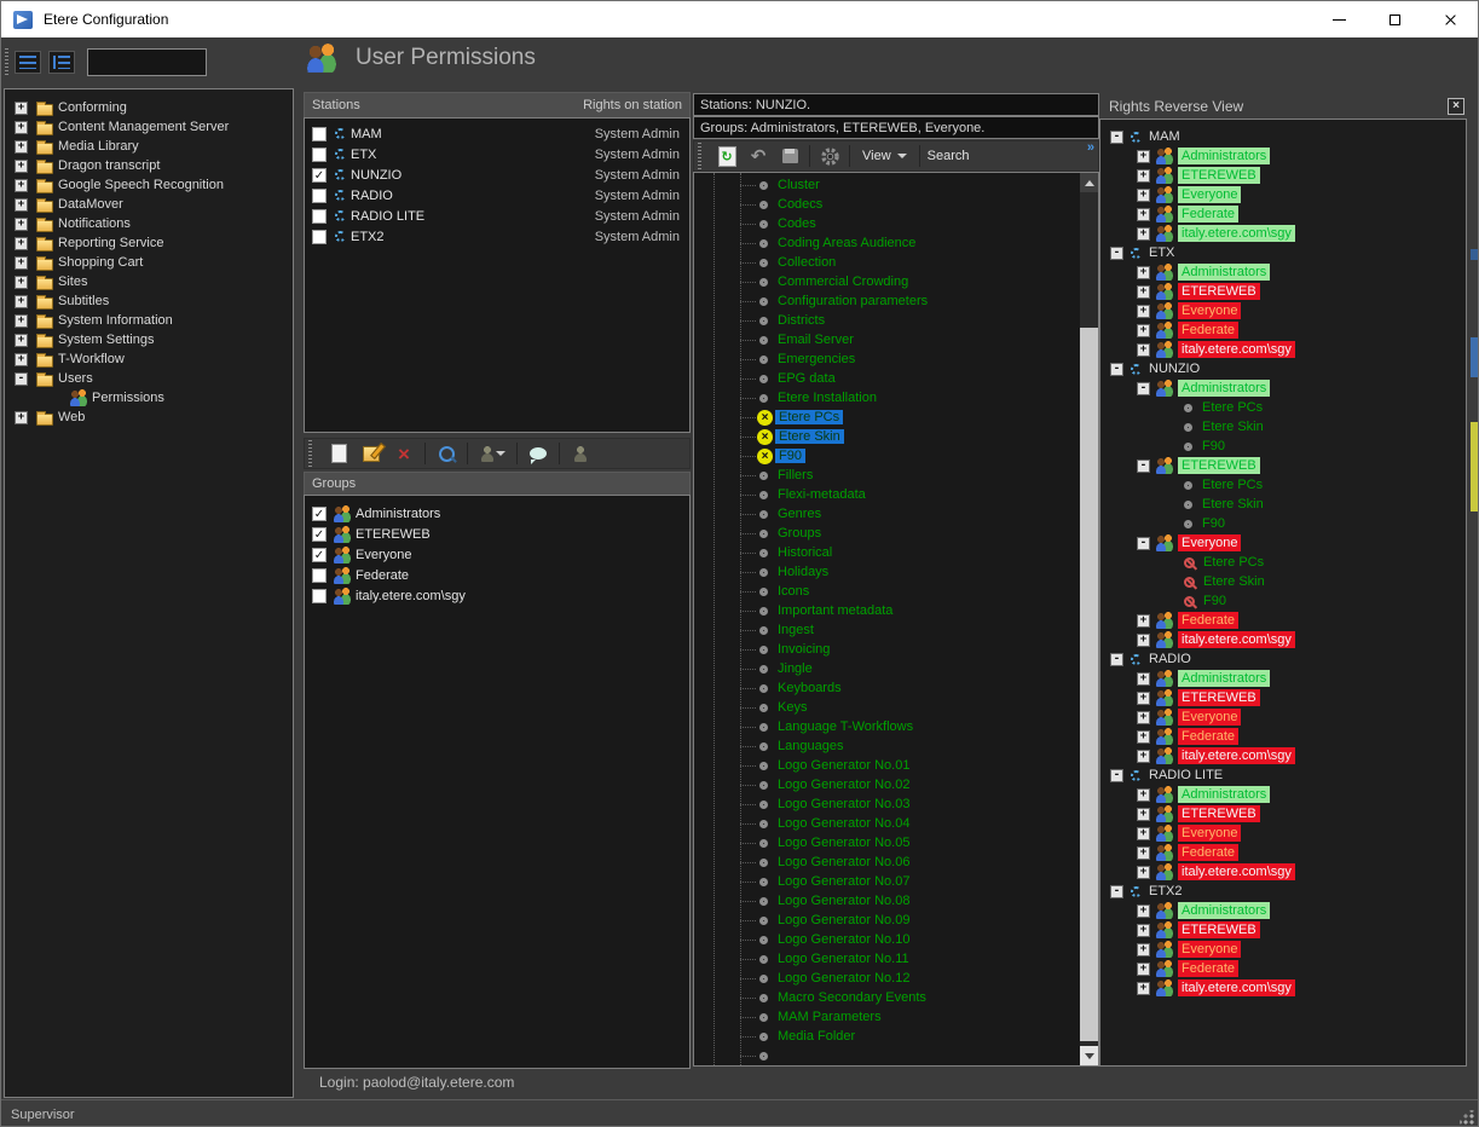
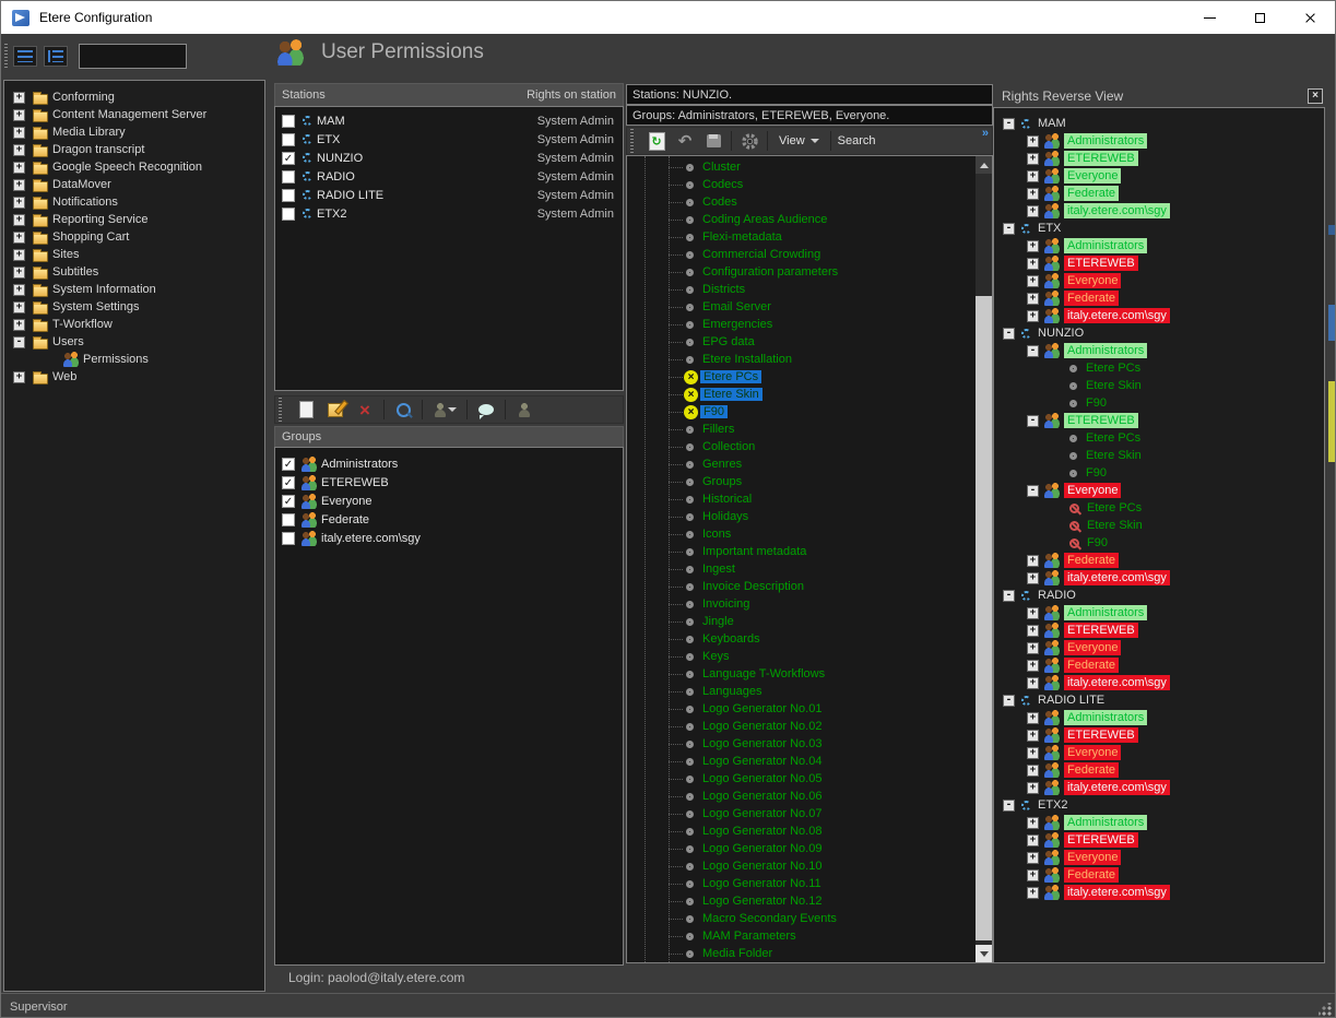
  Etere Configuration
  User Permissions
  Conforming
  Content Management Server
  Media Library
  Dragon transcript
  Google Speech Recognition
  DataMover
  Notifications
  Reporting Service
  Shopping Cart
  Sites
  Subtitles
  System Information
  System Settings
  T-Workflow
  Users
  Permissions
  Web
  Stations
  Rights on station
  MAM
  System Admin
  ETX
  System Admin
  NUNZIO
  System Admin
  RADIO
  System Admin
  RADIO LITE
  System Admin
  ETX2
  System Admin
  Groups
  Administrators
  ETEREWEB
  Everyone
  Federate
  italy.etere.com\sgy
  Login: paolod@italy.etere.com
  Stations: NUNZIO.
  Groups: Administrators, ETEREWEB, Everyone.
  View
  Search
  »
  Cluster
  Codecs
  Codes
  Coding Areas Audience
- Collection
+ Flexi-metadata
  Commercial Crowding
  Configuration parameters
  Districts
  Email Server
  Emergencies
  EPG data
  Etere Installation
  Etere PCs
  Etere Skin
  F90
  Fillers
- Flexi-metadata
+ Collection
  Genres
  Groups
  Historical
  Holidays
  Icons
  Important metadata
  Ingest
+ Invoice Description
  Invoicing
  Jingle
  Keyboards
  Keys
  Language T-Workflows
  Languages
  Logo Generator No.01
  Logo Generator No.02
  Logo Generator No.03
  Logo Generator No.04
  Logo Generator No.05
  Logo Generator No.06
  Logo Generator No.07
  Logo Generator No.08
  Logo Generator No.09
  Logo Generator No.10
  Logo Generator No.11
  Logo Generator No.12
  Macro Secondary Events
  MAM Parameters
  Media Folder
  Rights Reverse View
  ×
  MAM
  Administrators
  ETEREWEB
  Everyone
  Federate
  italy.etere.com\sgy
  ETX
  Administrators
  ETEREWEB
  Everyone
  Federate
  italy.etere.com\sgy
  NUNZIO
  Administrators
  Etere PCs
  Etere Skin
  F90
  ETEREWEB
  Etere PCs
  Etere Skin
  F90
  Everyone
  Etere PCs
  Etere Skin
  F90
  Federate
  italy.etere.com\sgy
  RADIO
  Administrators
  ETEREWEB
  Everyone
  Federate
  italy.etere.com\sgy
  RADIO LITE
  Administrators
  ETEREWEB
  Everyone
  Federate
  italy.etere.com\sgy
  ETX2
  Administrators
  ETEREWEB
  Everyone
  Federate
  italy.etere.com\sgy
  Supervisor
